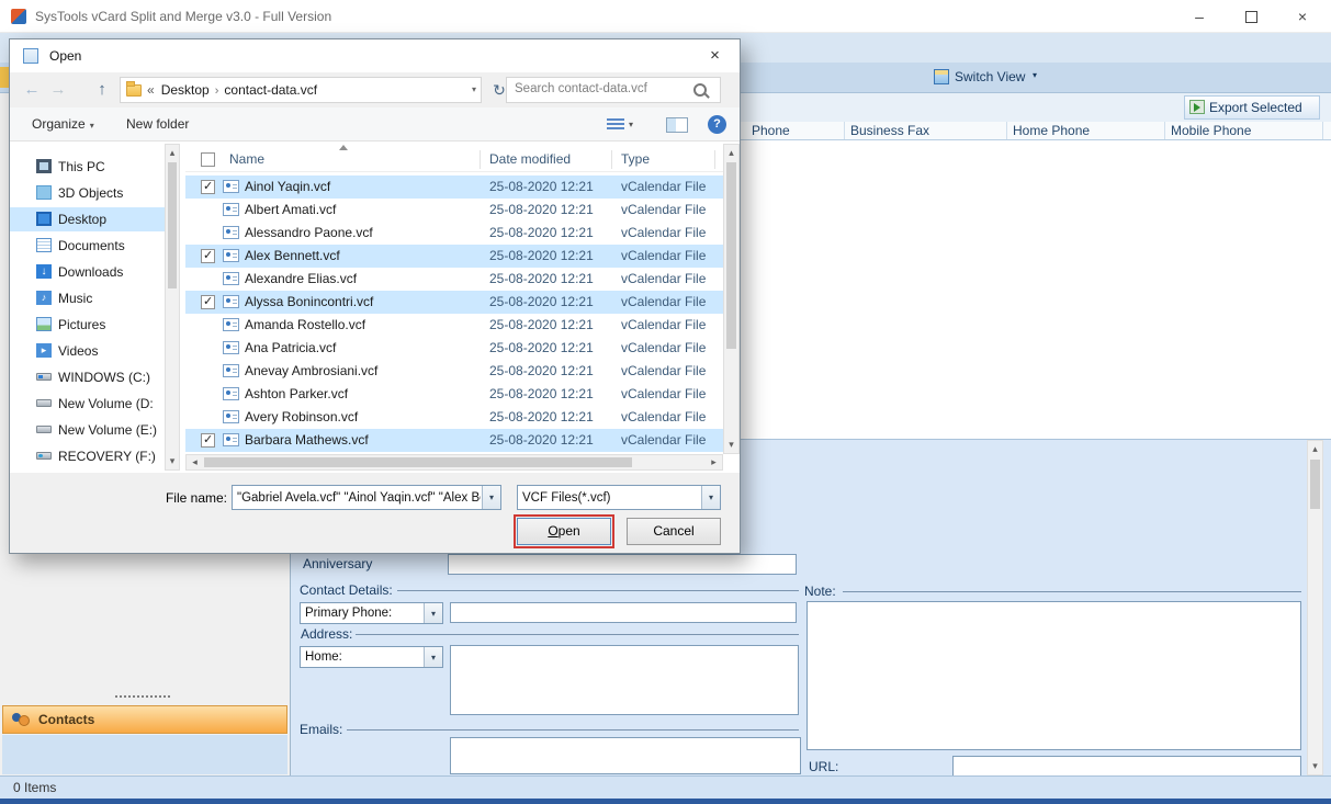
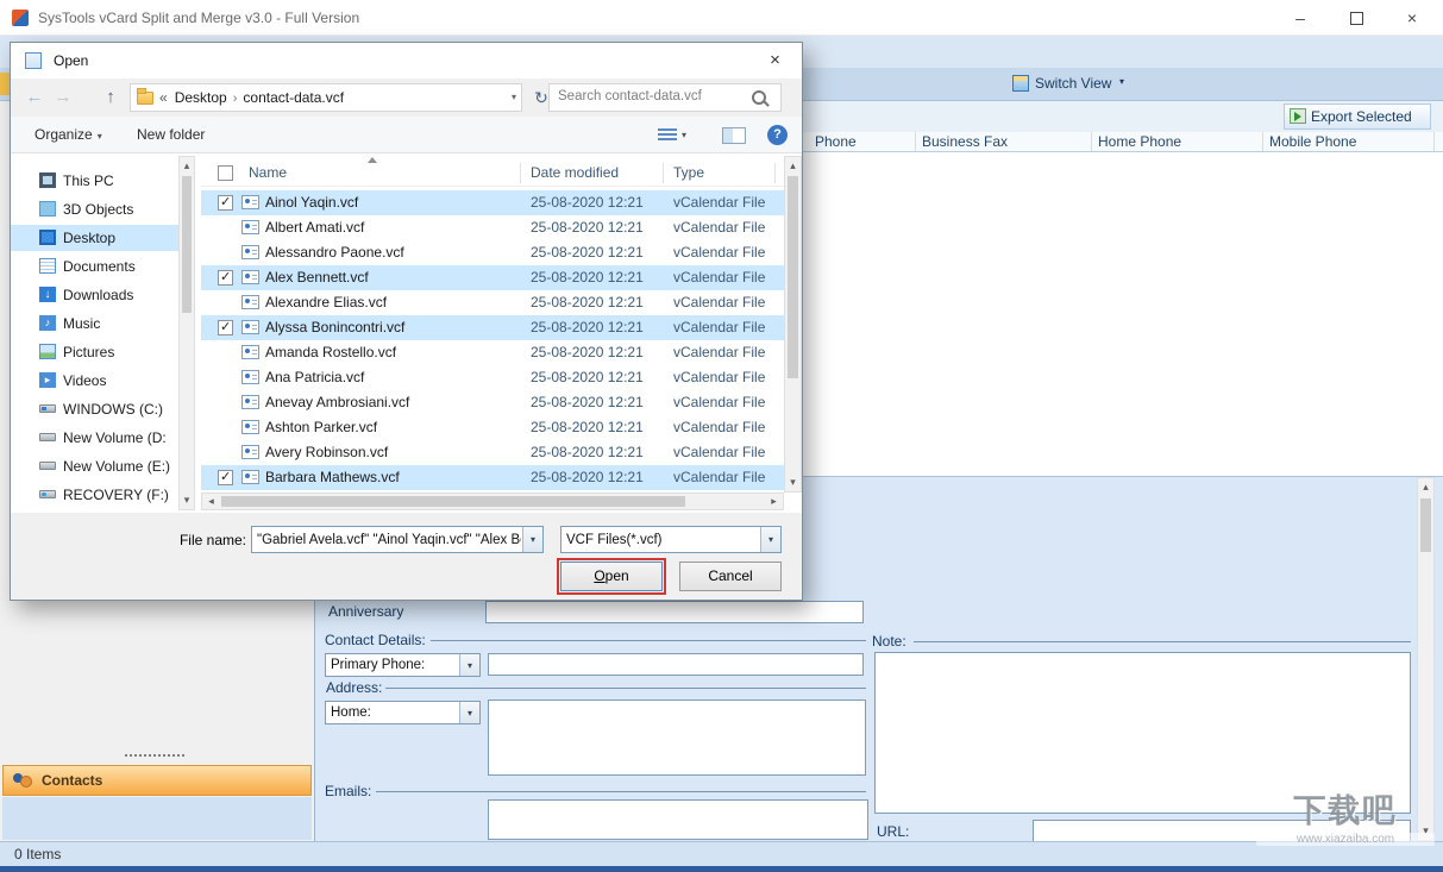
  SysTools vCard Split and Merge v3.0 - Full Version
  –
  ×
  Switch View
  ▾
  Export Selected
  Phone
  Business Fax
  Home Phone
  Mobile Phone
  Contacts
  Anniversary
  Contact Details:
  Primary Phone:
  ▾
  Address:
  Home:
  ▾
  Emails:
  Note:
  URL:
  ▴
  ▾
  0 Items
  Open
  ×
  ←
  →
  ↑
  « Desktop › contact-data.vcf
  ▾
  ↻
  Search contact-data.vcf
  Organize ▾
  New folder
  ▾
  ?
  This PC
  3D Objects
  Desktop
  Documents
  Downloads
  Music
  Pictures
  Videos
  WINDOWS (C:)
  New Volume (D:
  New Volume (E:)
  RECOVERY (F:)
  ▴
  ▾
  Name
  Date modified
  Type
  Ainol Yaqin.vcf
  25-08-2020 12:21
  vCalendar File
  Albert Amati.vcf
  25-08-2020 12:21
  vCalendar File
  Alessandro Paone.vcf
  25-08-2020 12:21
  vCalendar File
  Alex Bennett.vcf
  25-08-2020 12:21
  vCalendar File
  Alexandre Elias.vcf
  25-08-2020 12:21
  vCalendar File
  Alyssa Bonincontri.vcf
  25-08-2020 12:21
  vCalendar File
  Amanda Rostello.vcf
  25-08-2020 12:21
  vCalendar File
  Ana Patricia.vcf
  25-08-2020 12:21
  vCalendar File
  Anevay Ambrosiani.vcf
  25-08-2020 12:21
  vCalendar File
  Ashton Parker.vcf
  25-08-2020 12:21
  vCalendar File
  Avery Robinson.vcf
  25-08-2020 12:21
  vCalendar File
  Barbara Mathews.vcf
  25-08-2020 12:21
  vCalendar File
  ▴
  ▾
  ◂
  ▸
  File name:
  "Gabriel Avela.vcf" "Ainol Yaqin.vcf" "Alex B
  ▾
  VCF Files(*.vcf)
  ▾
  Open
  Cancel
+ 下载吧
+ www.xiazaiba.com
